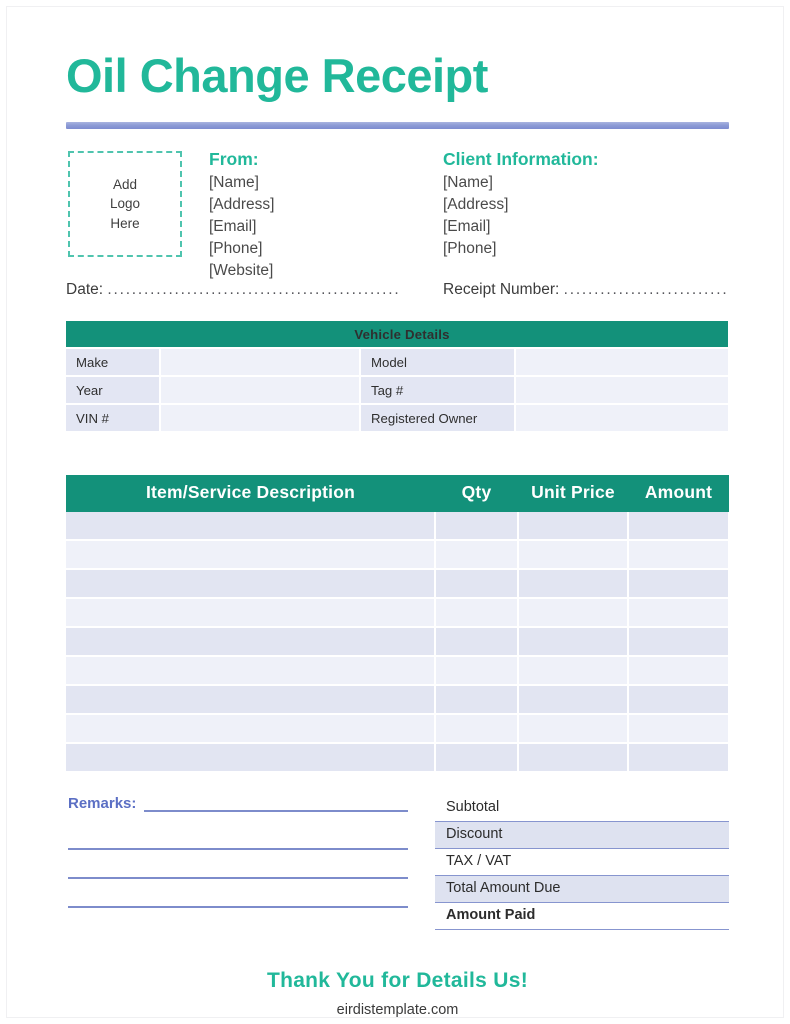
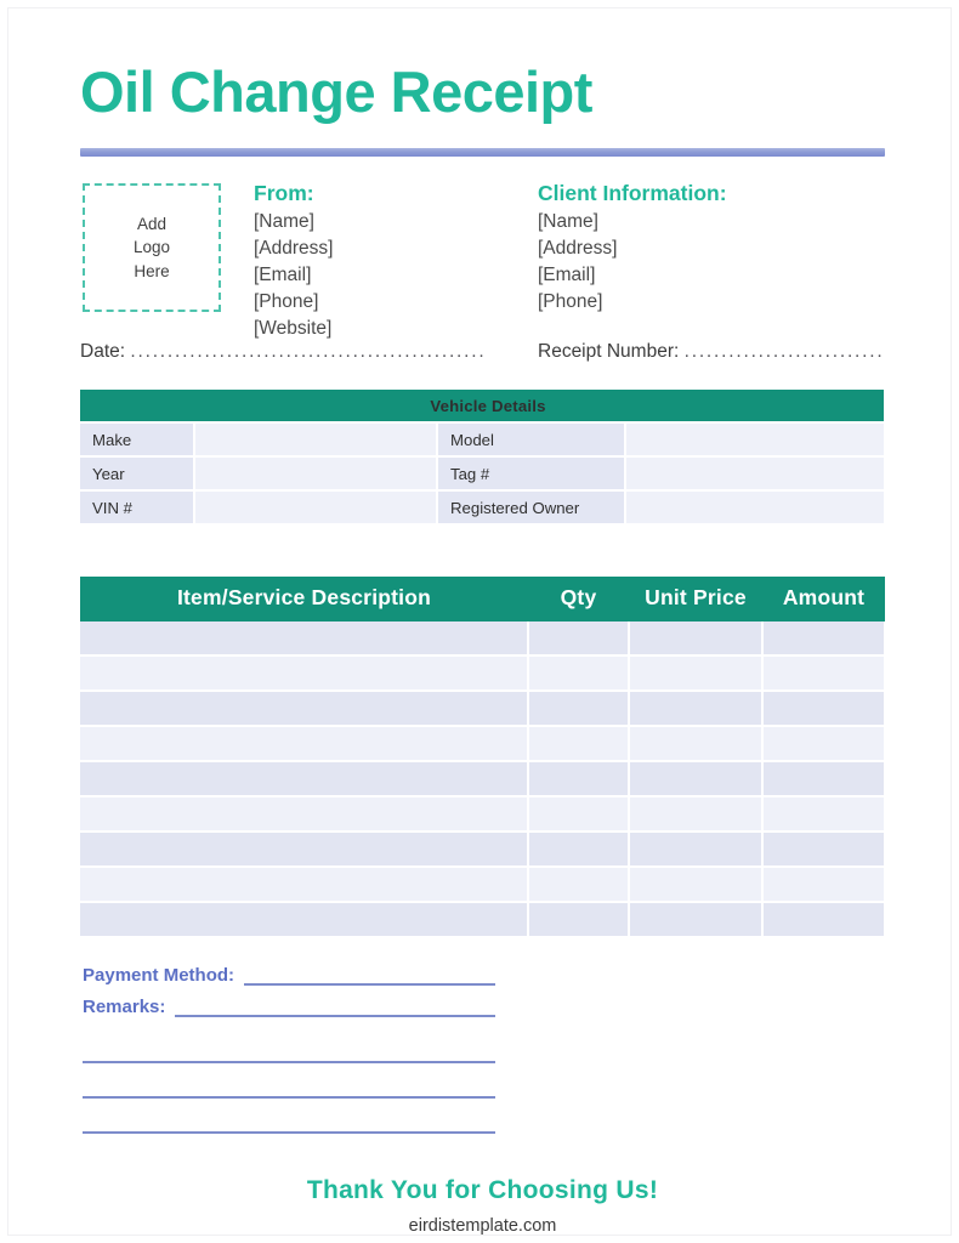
  Oil Change Receipt
  Add
  Logo
  Here
  From:
  [Name]
  [Address]
  [Email]
  [Phone]
  [Website]
  Client Information:
  [Name]
  [Address]
  [Email]
  [Phone]
  Date: ................................................
  Receipt Number: ...........................
  Vehicle Details
  Make		Model
  Year		Tag #
  VIN #		Registered Owner
  Item/Service Description	Qty	Unit Price	Amount
+ Payment Method:
  Remarks:
- Subtotal
- Discount
- TAX / VAT
- Total Amount Due
- Amount Paid
- Thank You for Details Us!
+ Thank You for Choosing Us!
  eirdistemplate.com
